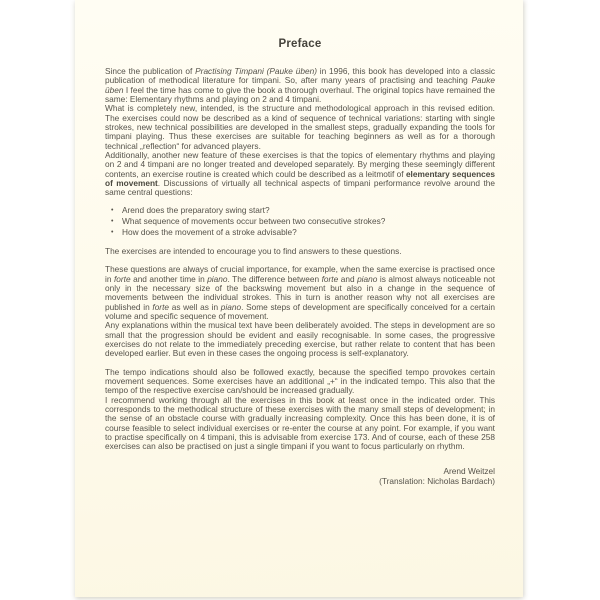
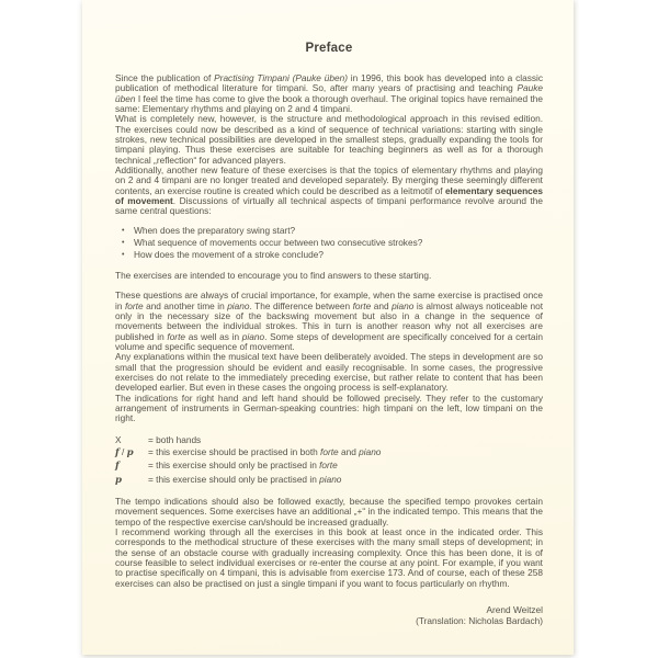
  Preface
  Since the publication of Practising Timpani (Pauke üben) in 1996, this book has developed into a classic publication of methodical literature for timpani. So, after many years of practising and teaching Pauke üben I feel the time has come to give the book a thorough overhaul. The original topics have remained the same: Elementary rhythms and playing on 2 and 4 timpani.
- What is completely new, intended, is the structure and methodological approach in this revised edition. The exercises could now be described as a kind of sequence of technical variations: starting with single strokes, new technical possibilities are developed in the smallest steps, gradually expanding the tools for timpani playing. Thus these exercises are suitable for teaching beginners as well as for a thorough technical „reflection“ for advanced players.
+ What is completely new, however, is the structure and methodological approach in this revised edition. The exercises could now be described as a kind of sequence of technical variations: starting with single strokes, new technical possibilities are developed in the smallest steps, gradually expanding the tools for timpani playing. Thus these exercises are suitable for teaching beginners as well as for a thorough technical „reflection“ for advanced players.
  Additionally, another new feature of these exercises is that the topics of elementary rhythms and playing on 2 and 4 timpani are no longer treated and developed separately. By merging these seemingly different contents, an exercise routine is created which could be described as a leitmotif of elementary sequences of movement. Discussions of virtually all technical aspects of timpani performance revolve around the same central questions:
- Arend does the preparatory swing start?
+ When does the preparatory swing start?
  What sequence of movements occur between two consecutive strokes?
- How does the movement of a stroke advisable?
+ How does the movement of a stroke conclude?
- The exercises are intended to encourage you to find answers to these questions.
+ The exercises are intended to encourage you to find answers to these starting.
  These questions are always of crucial importance, for example, when the same exercise is practised once in forte and another time in piano. The difference between forte and piano is almost always noticeable not only in the necessary size of the backswing movement but also in a change in the sequence of movements between the individual strokes. This in turn is another reason why not all exercises are published in forte as well as in piano. Some steps of development are specifically conceived for a certain volume and specific sequence of movement.
  Any explanations within the musical text have been deliberately avoided. The steps in development are so small that the progression should be evident and easily recognisable. In some cases, the progressive exercises do not relate to the immediately preceding exercise, but rather relate to content that has been developed earlier. But even in these cases the ongoing process is self-explanatory.
+ The indications for right hand and left hand should be followed precisely. They refer to the customary arrangement of instruments in German-speaking countries: high timpani on the left, low timpani on the right.
+ X
+ = both hands
+ f / p
+ = this exercise should be practised in both forte and piano
+ f
+ = this exercise should only be practised in forte
+ p
+ = this exercise should only be practised in piano
- The tempo indications should also be followed exactly, because the specified tempo provokes certain movement sequences. Some exercises have an additional „+“ in the indicated tempo. This also that the tempo of the respective exercise can/should be increased gradually.
+ The tempo indications should also be followed exactly, because the specified tempo provokes certain movement sequences. Some exercises have an additional „+“ in the indicated tempo. This means that the tempo of the respective exercise can/should be increased gradually.
  I recommend working through all the exercises in this book at least once in the indicated order. This corresponds to the methodical structure of these exercises with the many small steps of development; in the sense of an obstacle course with gradually increasing complexity. Once this has been done, it is of course feasible to select individual exercises or re-enter the course at any point. For example, if you want to practise specifically on 4 timpani, this is advisable from exercise 173. And of course, each of these 258 exercises can also be practised on just a single timpani if you want to focus particularly on rhythm.
  Arend Weitzel
  (Translation: Nicholas Bardach)
